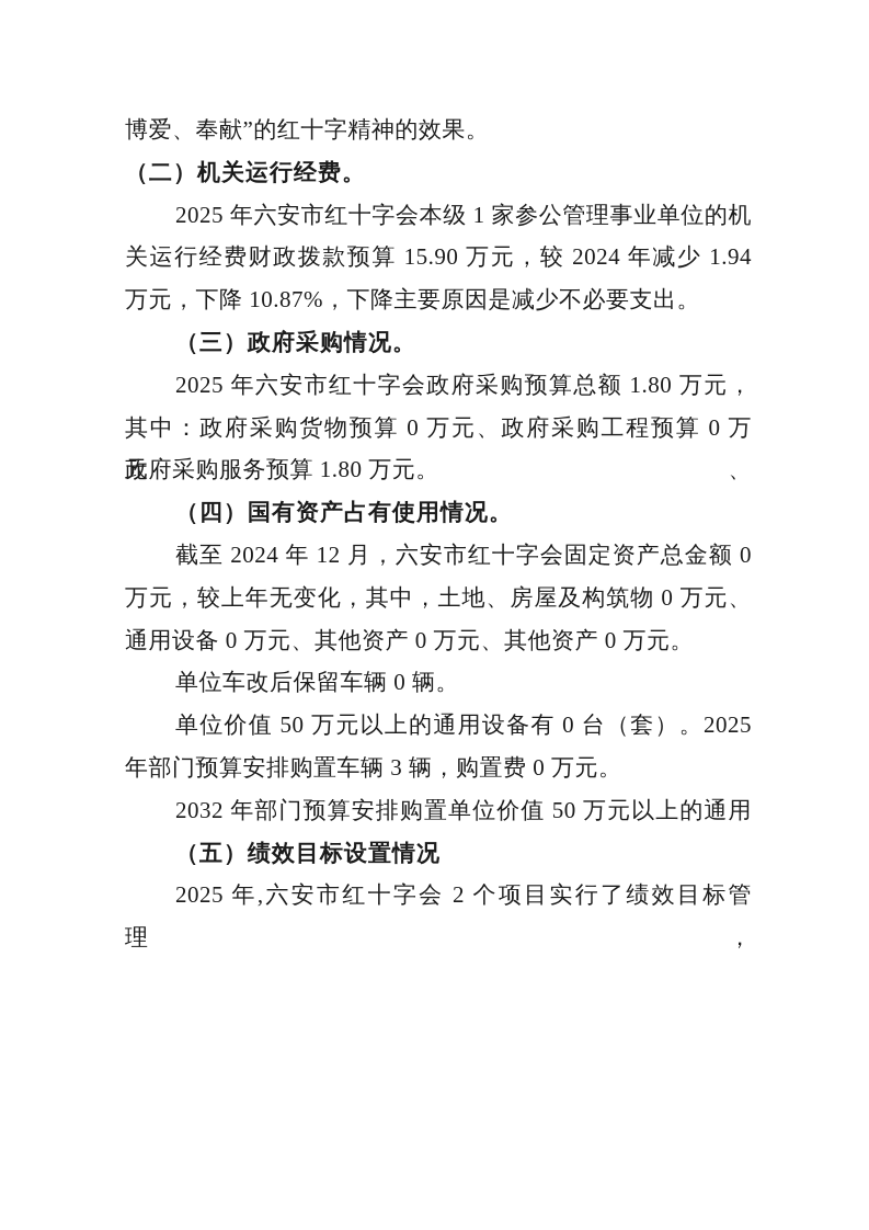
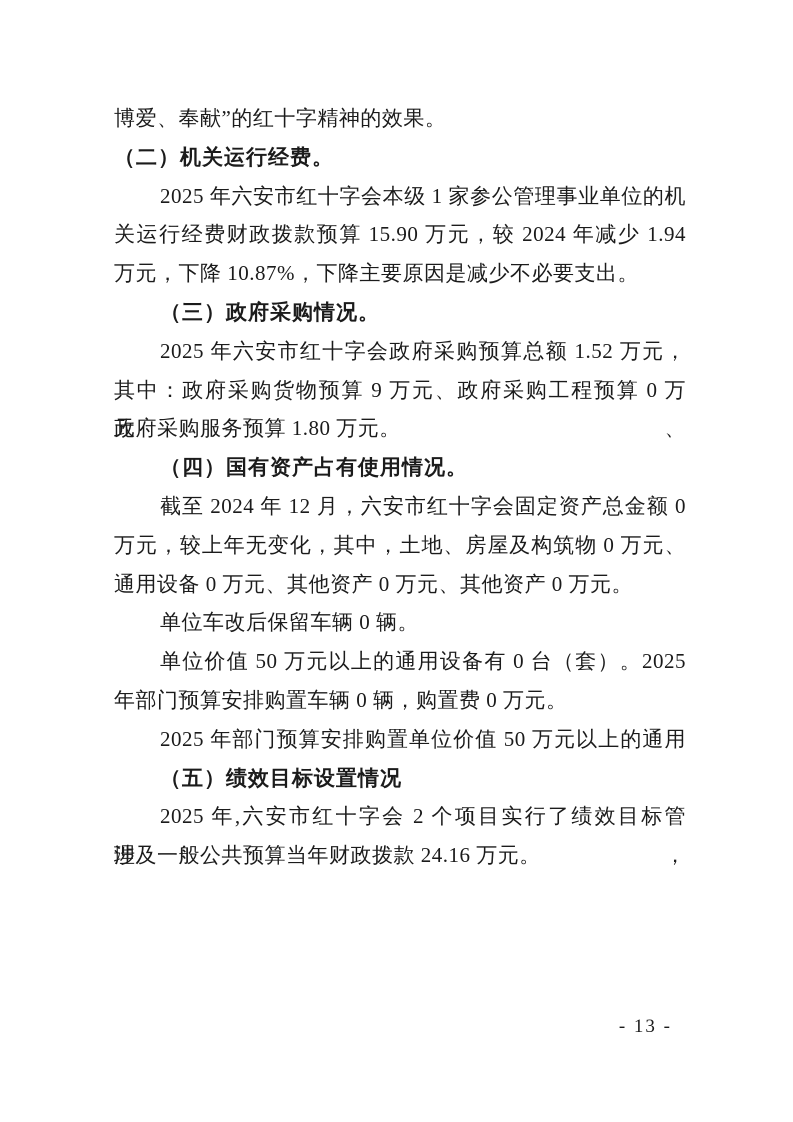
  博爱、奉献”的红十字精神的效果。
  （二）机关运行经费。
  2025 年六安市红十字会本级 1 家参公管理事业单位的机
  关运行经费财政拨款预算 15.90 万元，较 2024 年减少 1.94
  万元，下降 10.87%，下降主要原因是减少不必要支出。
  （三）政府采购情况。
- 2025 年六安市红十字会政府采购预算总额 1.80 万元，
+ 2025 年六安市红十字会政府采购预算总额 1.52 万元，
- 其中：政府采购货物预算 0 万元、政府采购工程预算 0 万元、
+ 其中：政府采购货物预算 9 万元、政府采购工程预算 0 万元、
  政府采购服务预算 1.80 万元。
  （四）国有资产占有使用情况。
  截至 2024 年 12 月，六安市红十字会固定资产总金额 0
  万元，较上年无变化，其中，土地、房屋及构筑物 0 万元、
  通用设备 0 万元、其他资产 0 万元、其他资产 0 万元。
  单位车改后保留车辆 0 辆。
  单位价值 50 万元以上的通用设备有 0 台（套）。2025
- 年部门预算安排购置车辆 3 辆，购置费 0 万元。
+ 年部门预算安排购置车辆 0 辆，购置费 0 万元。
- 2032 年部门预算安排购置单位价值 50 万元以上的通用
+ 2025 年部门预算安排购置单位价值 50 万元以上的通用
  （五）绩效目标设置情况
  2025 年,六安市红十字会 2 个项目实行了绩效目标管理，
+ 涉及一般公共预算当年财政拨款 24.16 万元。
+ - 13 -
